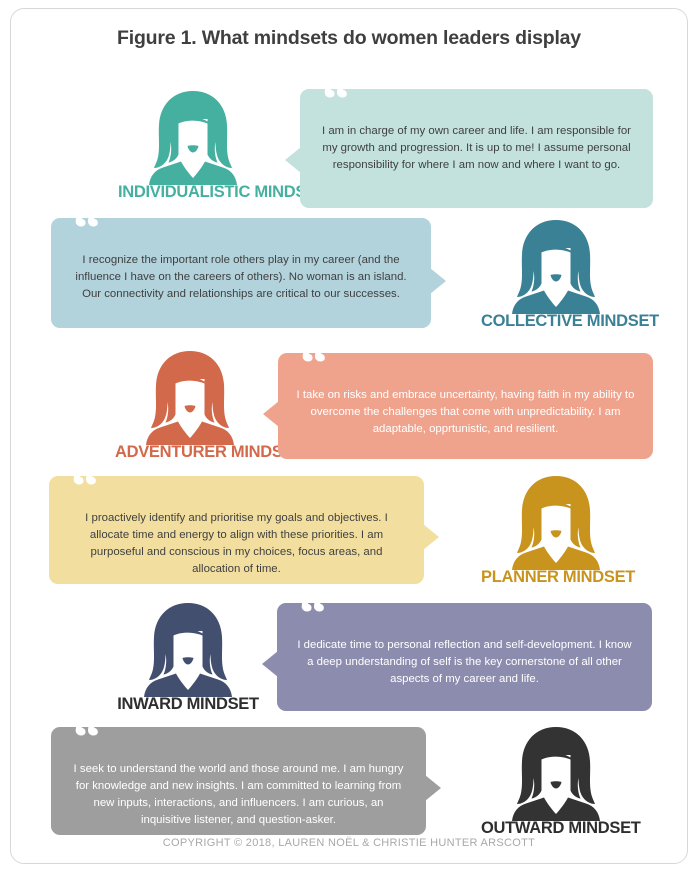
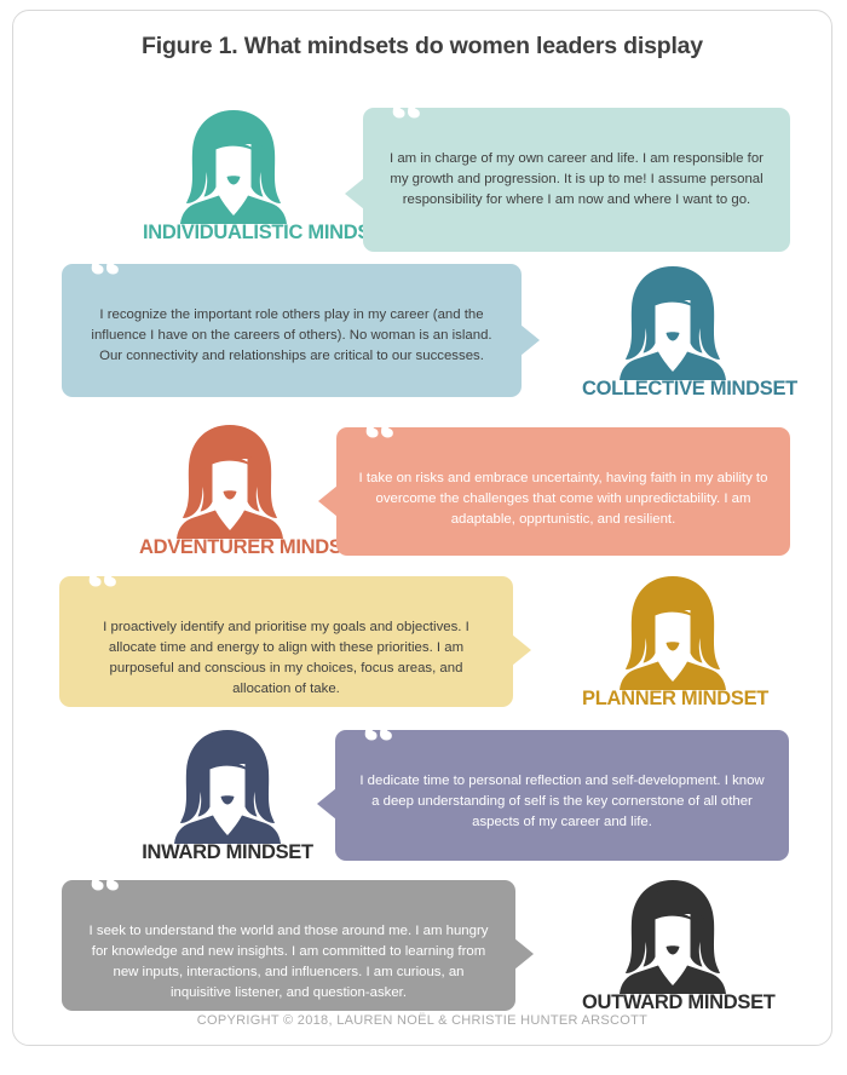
  Figure 1. What mindsets do women leaders display
  INDIVIDUALISTIC MIND
  “
  I am in charge of my own career and life. I am responsible for my growth and progression. It is up to me! I assume personal responsibility for where I am now and where I want to go.
  COLLECTIVE MINDSET
  “
  I recognize the important role others play in my career (and the influence I have on the careers of others). No woman is an island. Our connectivity and relationships are critical to our successes.
  ADVENTURER MINDS
  “
  I take on risks and embrace uncertainty, having faith in my ability to overcome the challenges that come with unpredictability. I am adaptable, opprtunistic, and resilient.
  PLANNER MINDSET
  “
- I proactively identify and prioritise my goals and objectives. I allocate time and energy to align with these priorities. I am purposeful and conscious in my choices, focus areas, and allocation of time.
+ I proactively identify and prioritise my goals and objectives. I allocate time and energy to align with these priorities. I am purposeful and conscious in my choices, focus areas, and allocation of take.
  INWARD MINDSET
  “
  I dedicate time to personal reflection and self-development. I know a deep understanding of self is the key cornerstone of all other aspects of my career and life.
  OUTWARD MINDSET
  “
  I seek to understand the world and those around me. I am hungry for knowledge and new insights. I am committed to learning from new inputs, interactions, and influencers. I am curious, an inquisitive listener, and question-asker.
  COPYRIGHT © 2018, LAUREN NOËL & CHRISTIE HUNTER ARSCOTT
